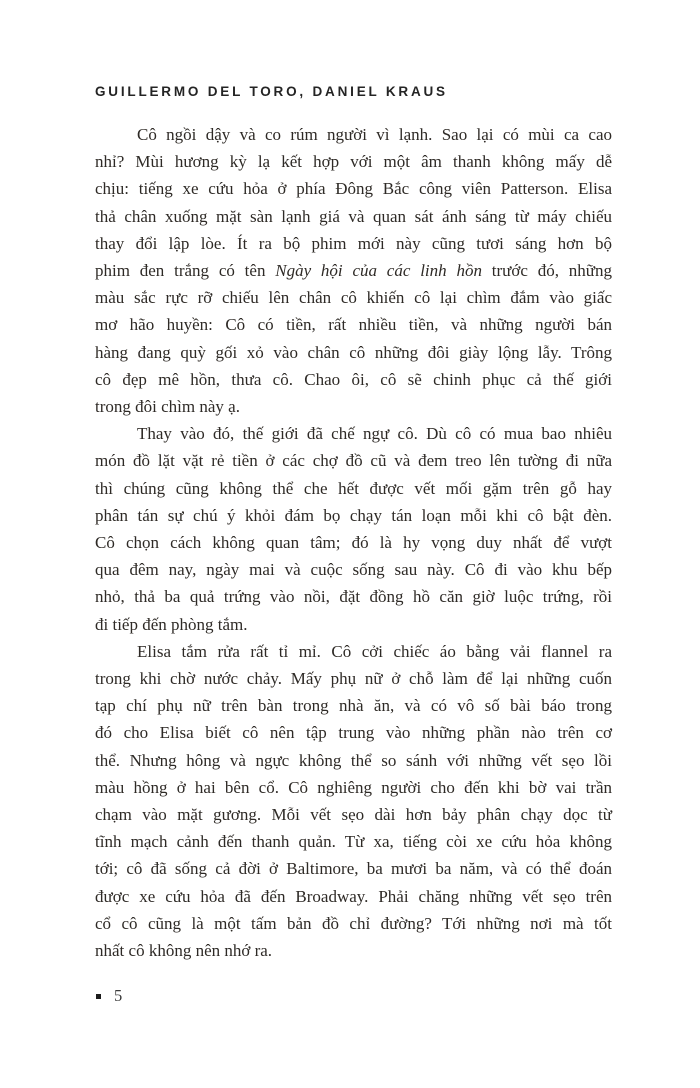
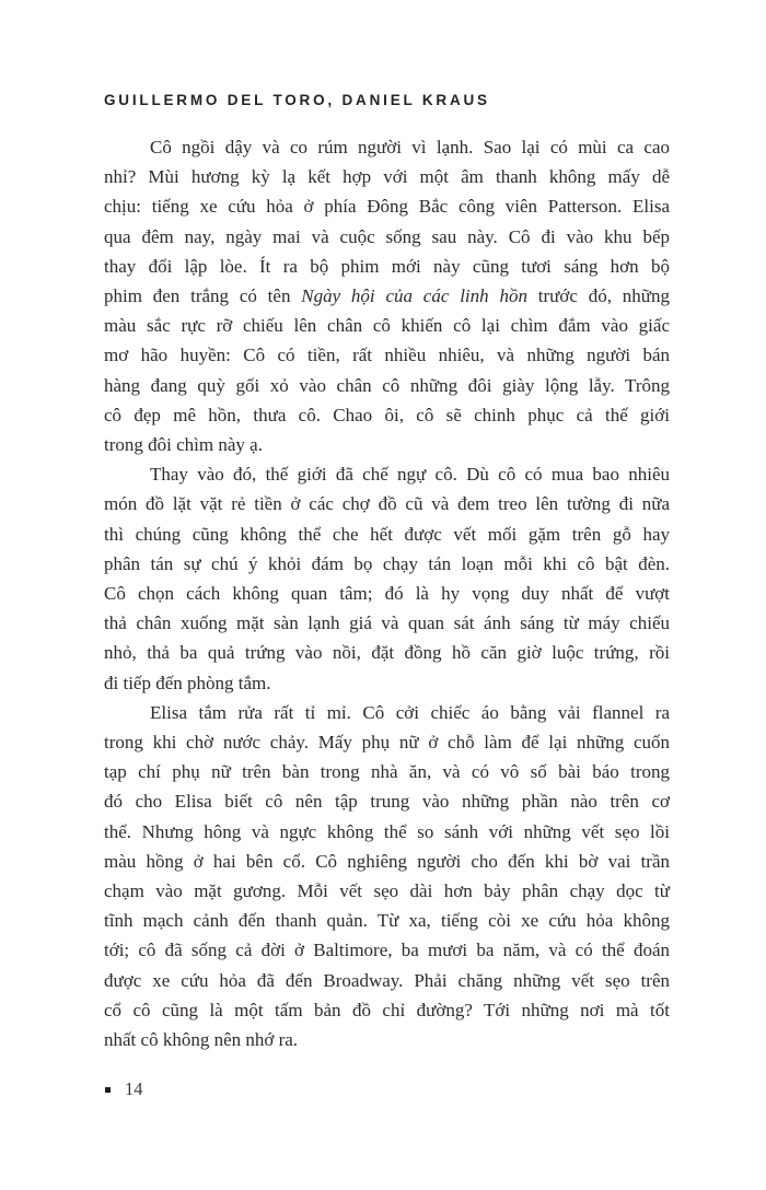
  GUILLERMO DEL TORO, DANIEL KRAUS
  Cô ngồi dậy và co rúm người vì lạnh. Sao lại có mùi ca cao
  nhỉ? Mùi hương kỳ lạ kết hợp với một âm thanh không mấy dễ
  chịu: tiếng xe cứu hỏa ở phía Đông Bắc công viên Patterson. Elisa
- thả chân xuống mặt sàn lạnh giá và quan sát ánh sáng từ máy chiếu
+ qua đêm nay, ngày mai và cuộc sống sau này. Cô đi vào khu bếp
  thay đổi lập lòe. Ít ra bộ phim mới này cũng tươi sáng hơn bộ
  phim đen trắng có tên Ngày hội của các linh hồn trước đó, những
  màu sắc rực rỡ chiếu lên chân cô khiến cô lại chìm đắm vào giấc
- mơ hão huyền: Cô có tiền, rất nhiều tiền, và những người bán
+ mơ hão huyền: Cô có tiền, rất nhiều nhiêu, và những người bán
  hàng đang quỳ gối xỏ vào chân cô những đôi giày lộng lẫy. Trông
  cô đẹp mê hồn, thưa cô. Chao ôi, cô sẽ chinh phục cả thế giới
  trong đôi chìm này ạ.
  Thay vào đó, thế giới đã chế ngự cô. Dù cô có mua bao nhiêu
  món đồ lặt vặt rẻ tiền ở các chợ đồ cũ và đem treo lên tường đi nữa
  thì chúng cũng không thể che hết được vết mối gặm trên gỗ hay
  phân tán sự chú ý khỏi đám bọ chạy tán loạn mỗi khi cô bật đèn.
  Cô chọn cách không quan tâm; đó là hy vọng duy nhất để vượt
- qua đêm nay, ngày mai và cuộc sống sau này. Cô đi vào khu bếp
+ thả chân xuống mặt sàn lạnh giá và quan sát ánh sáng từ máy chiếu
  nhỏ, thả ba quả trứng vào nồi, đặt đồng hồ căn giờ luộc trứng, rồi
  đi tiếp đến phòng tắm.
  Elisa tắm rửa rất tỉ mỉ. Cô cởi chiếc áo bằng vải flannel ra
  trong khi chờ nước chảy. Mấy phụ nữ ở chỗ làm để lại những cuốn
  tạp chí phụ nữ trên bàn trong nhà ăn, và có vô số bài báo trong
  đó cho Elisa biết cô nên tập trung vào những phần nào trên cơ
  thể. Nhưng hông và ngực không thể so sánh với những vết sẹo lồi
  màu hồng ở hai bên cổ. Cô nghiêng người cho đến khi bờ vai trần
  chạm vào mặt gương. Mỗi vết sẹo dài hơn bảy phân chạy dọc từ
  tĩnh mạch cảnh đến thanh quản. Từ xa, tiếng còi xe cứu hỏa không
  tới; cô đã sống cả đời ở Baltimore, ba mươi ba năm, và có thể đoán
  được xe cứu hỏa đã đến Broadway. Phải chăng những vết sẹo trên
  cổ cô cũng là một tấm bản đồ chỉ đường? Tới những nơi mà tốt
  nhất cô không nên nhớ ra.
- 5
+ 14
